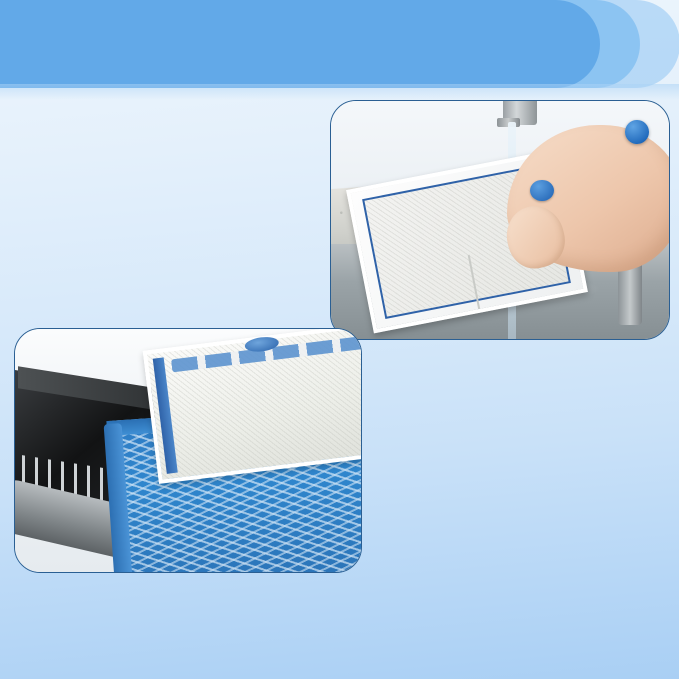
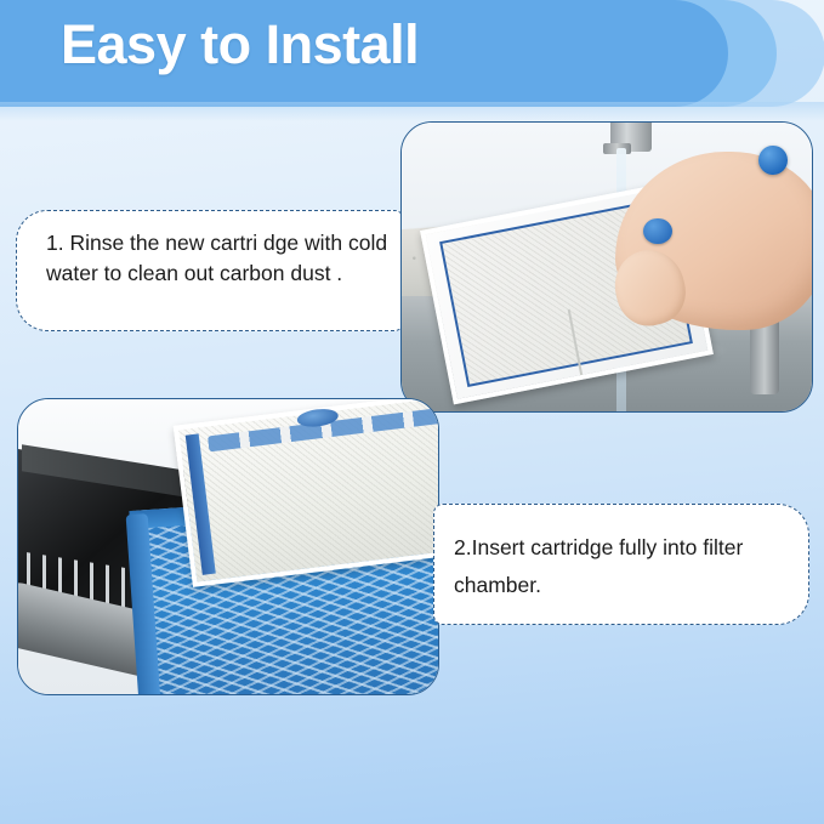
+ Easy to Install
+ 1. Rinse the new cartri dge with cold water to clean out carbon dust .
+ 2.Insert cartridge fully into filter chamber.
